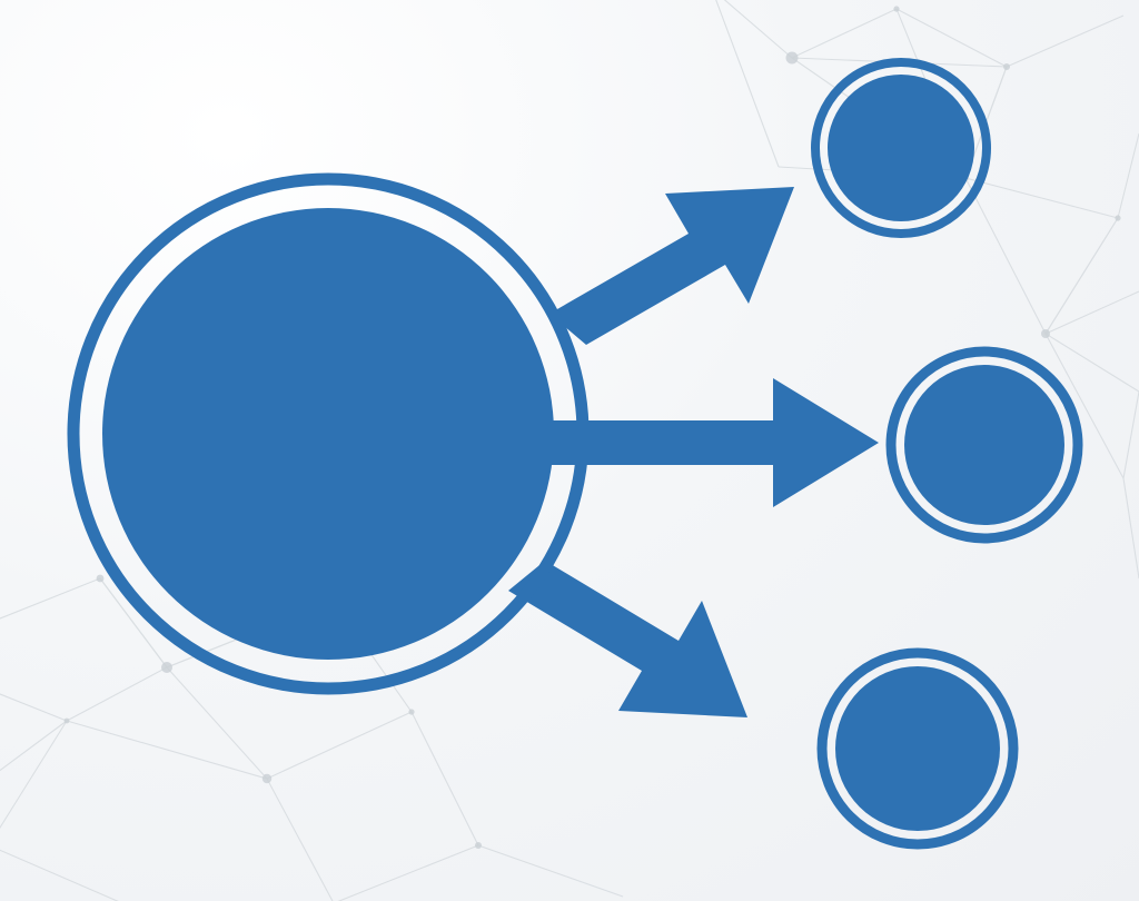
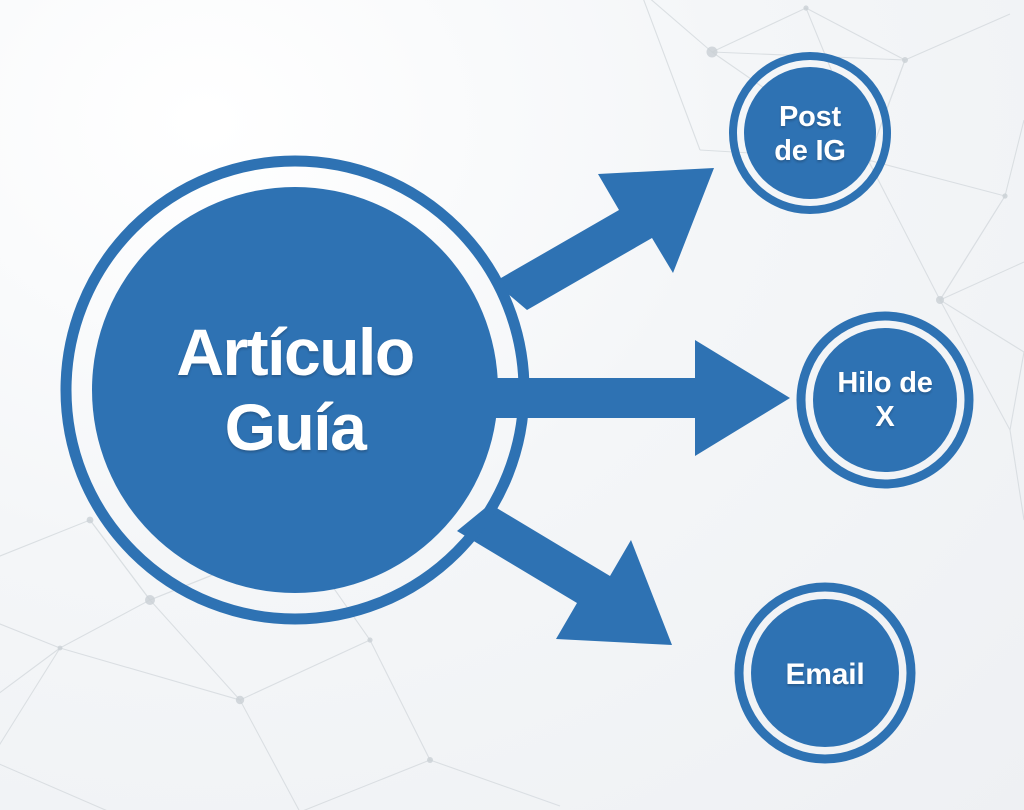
+ Artículo
+ Guía
+ Post
+ de IG
+ Hilo de
+ X
+ Email
